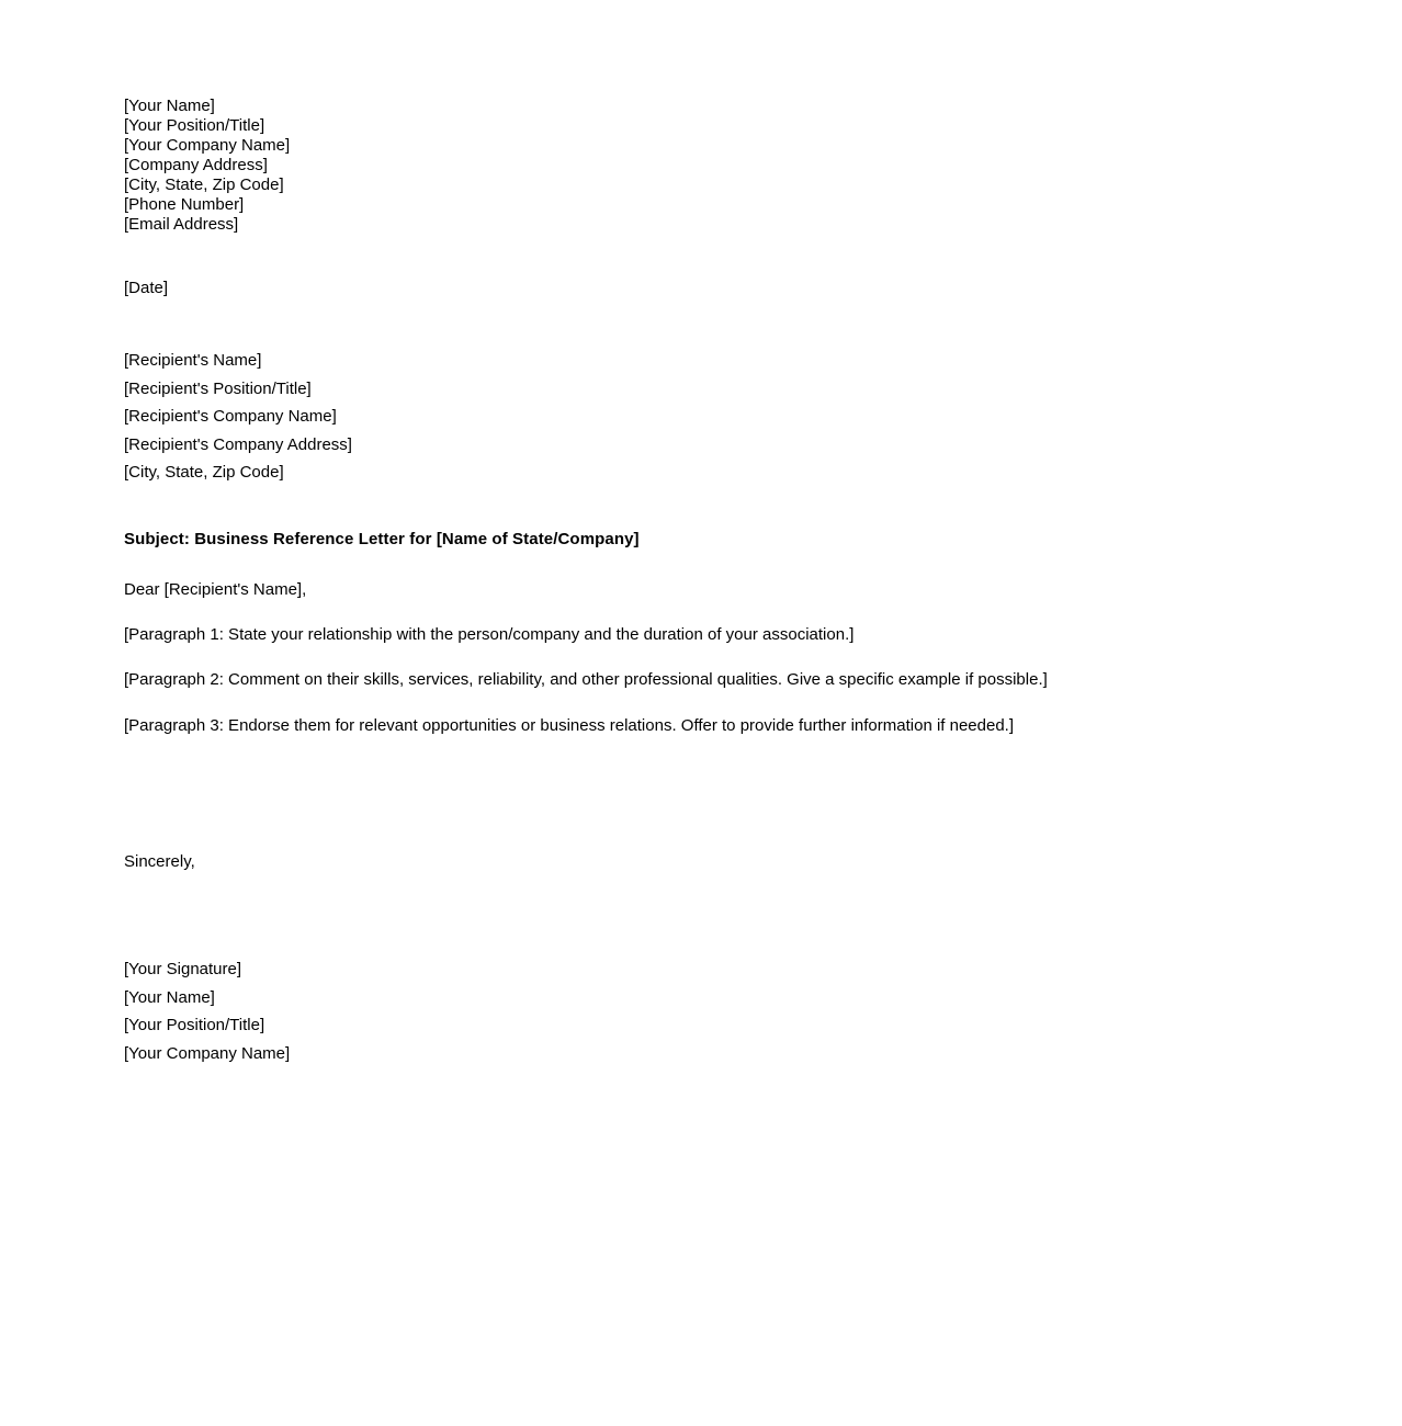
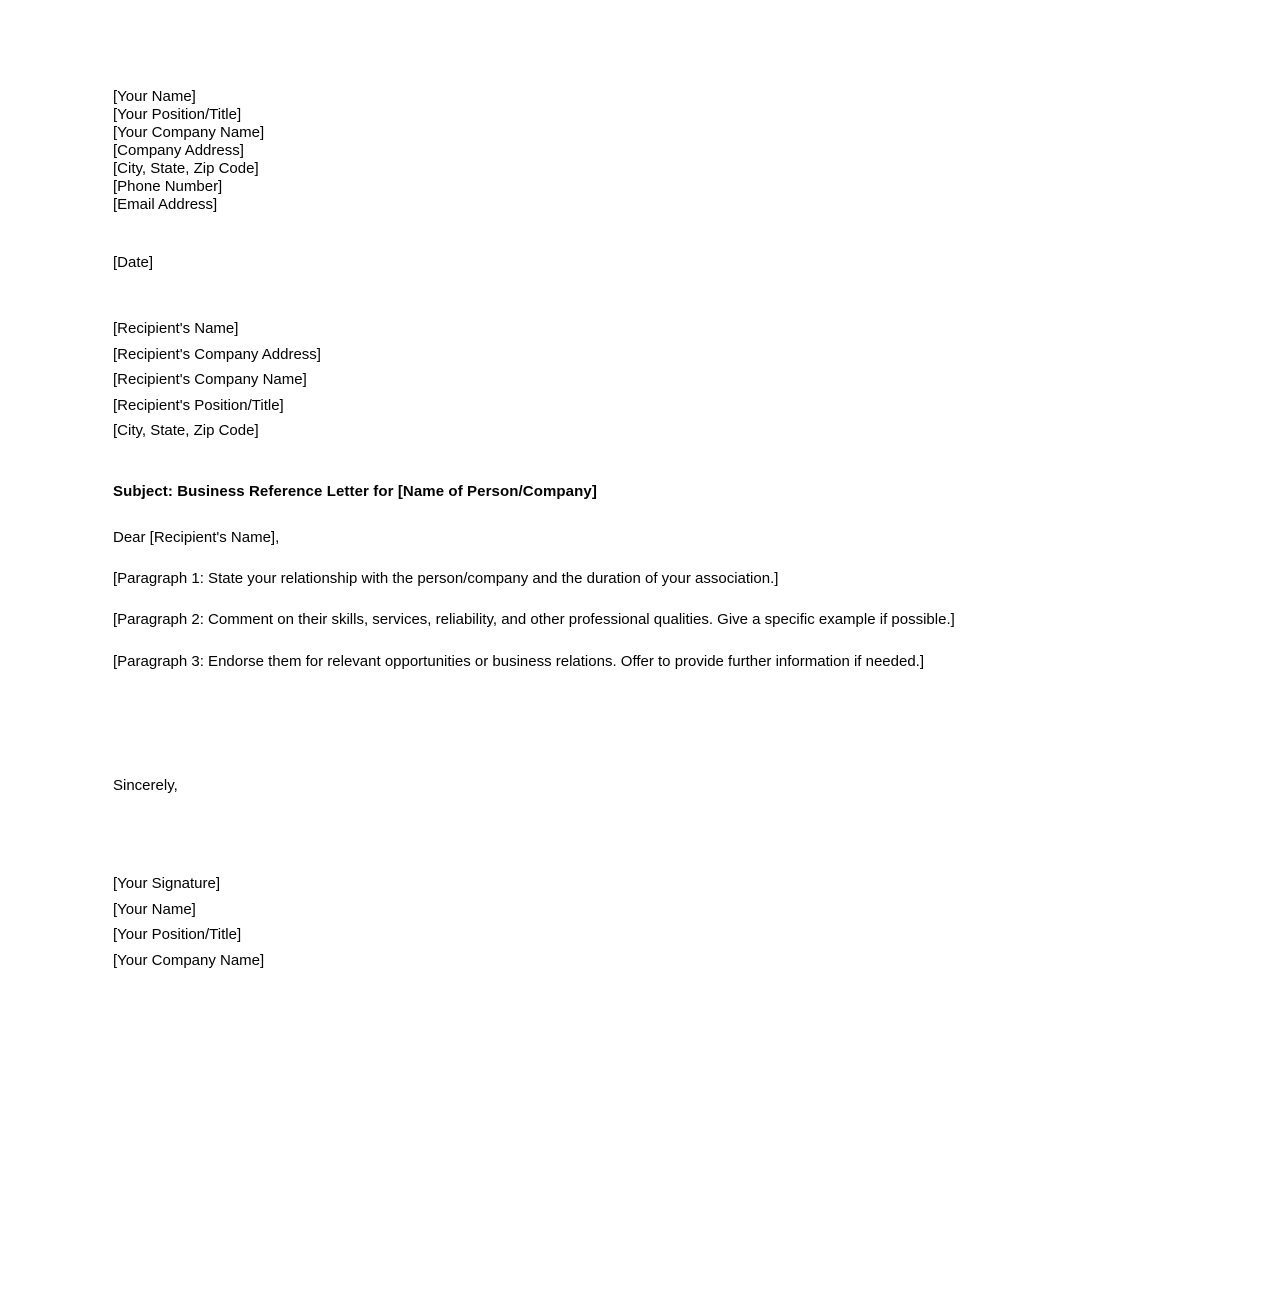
  [Your Name]
  [Your Position/Title]
  [Your Company Name]
  [Company Address]
  [City, State, Zip Code]
  [Phone Number]
  [Email Address]
  [Date]
  [Recipient's Name]
- [Recipient's Position/Title]
+ [Recipient's Company Address]
  [Recipient's Company Name]
- [Recipient's Company Address]
+ [Recipient's Position/Title]
  [City, State, Zip Code]
- Subject: Business Reference Letter for [Name of State/Company]
+ Subject: Business Reference Letter for [Name of Person/Company]
  Dear [Recipient's Name],
  [Paragraph 1: State your relationship with the person/company and the duration of your association.]
  [Paragraph 2: Comment on their skills, services, reliability, and other professional qualities. Give a specific example if possible.]
  [Paragraph 3: Endorse them for relevant opportunities or business relations. Offer to provide further information if needed.]
  Sincerely,
  [Your Signature]
  [Your Name]
  [Your Position/Title]
  [Your Company Name]
